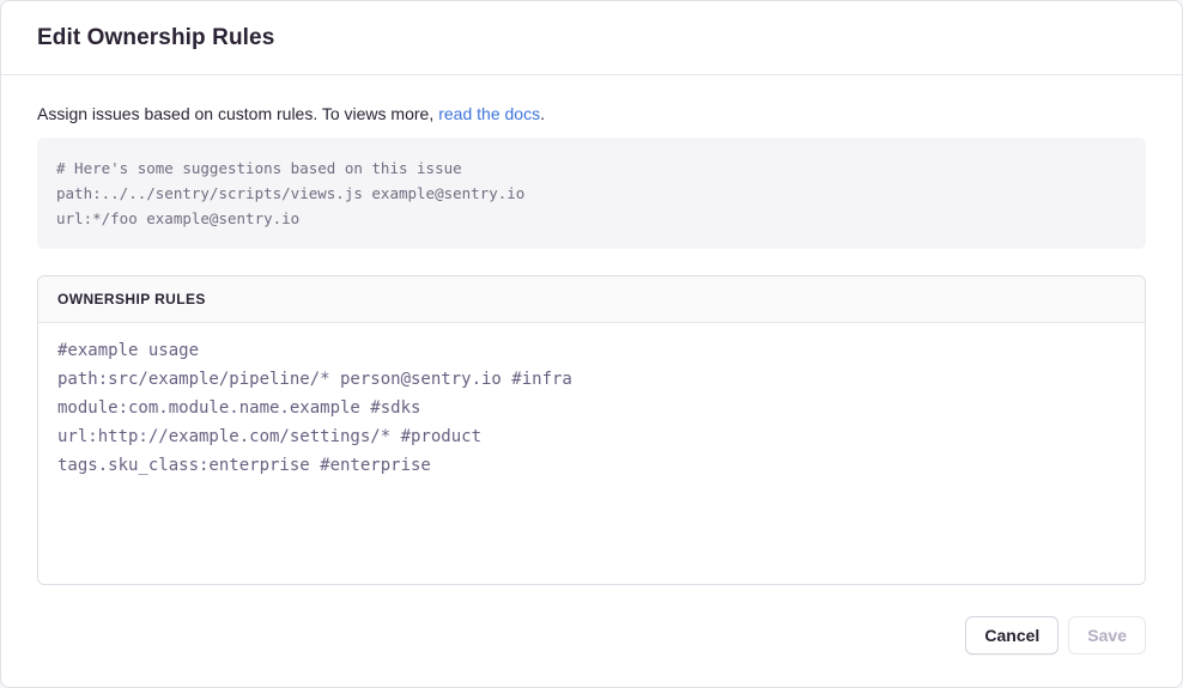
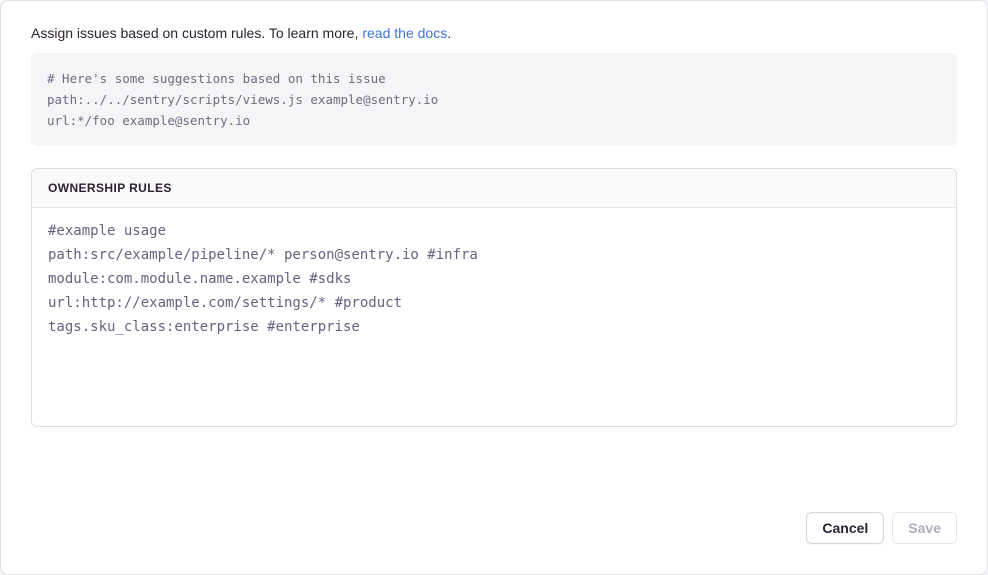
- Edit Ownership Rules
- Assign issues based on custom rules. To views more, read the docs.
+ Assign issues based on custom rules. To learn more, read the docs.
  # Here's some suggestions based on this issue
  path:../../sentry/scripts/views.js example@sentry.io
  url:*/foo example@sentry.io
  OWNERSHIP RULES
  #example usage
  path:src/example/pipeline/* person@sentry.io #infra
  module:com.module.name.example #sdks
  url:http://example.com/settings/* #product
  tags.sku_class:enterprise #enterprise
  Cancel
  Save
